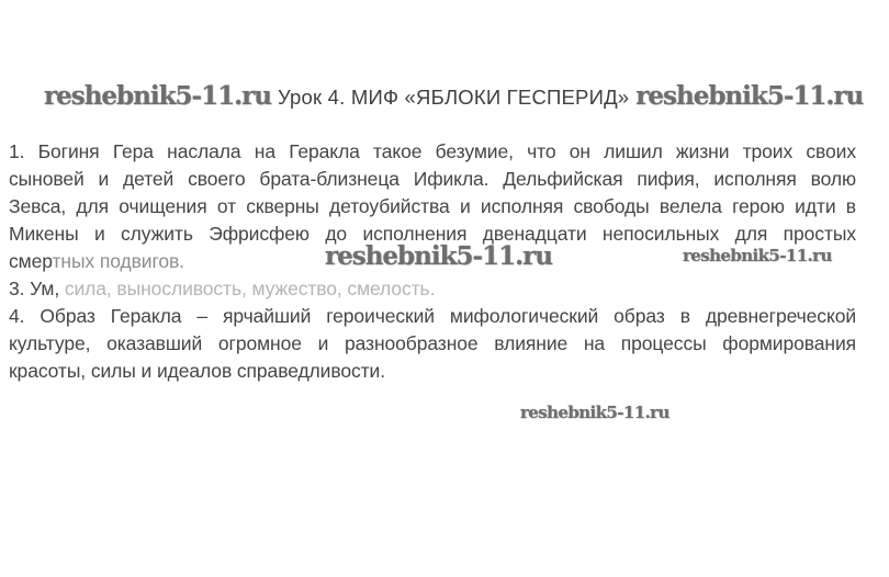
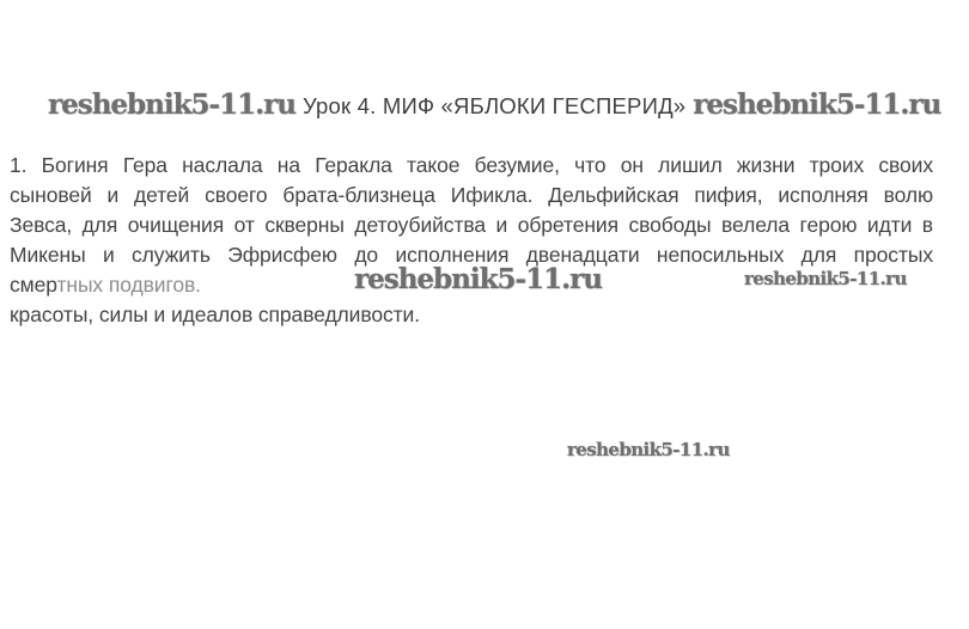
  reshebnik5-11.ru
  Урок 4. МИФ «ЯБЛОКИ ГЕСПЕРИД»
  reshebnik5-11.ru
  1. Богиня Гера наслала на Геракла такое безумие, что он лишил жизни троих своих
  сыновей и детей своего брата-близнеца Ификла. Дельфийская пифия, исполняя волю
- Зевса, для очищения от скверны детоубийства и исполняя свободы велела герою идти в
+ Зевса, для очищения от скверны детоубийства и обретения свободы велела герою идти в
  Микены и служить Эфрисфею до исполнения двенадцати непосильных для простых
  смертных подвигов.
- 3. Ум, сила, выносливость, мужество, смелость.
- 4. Образ Геракла – ярчайший героический мифологический образ в древнегреческой
- культуре, оказавший огромное и разнообразное влияние на процессы формирования
  красоты, силы и идеалов справедливости.
  reshebnik5-11.ru
  reshebnik5-11.ru
  reshebnik5-11.ru
